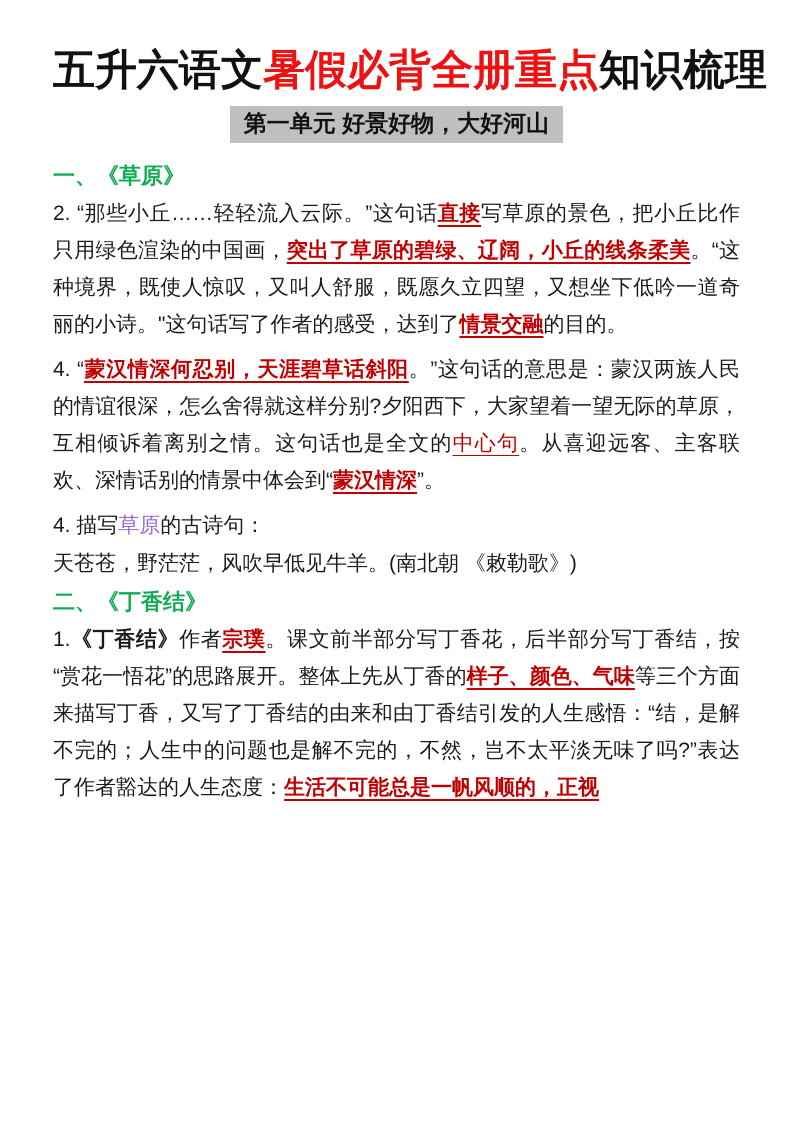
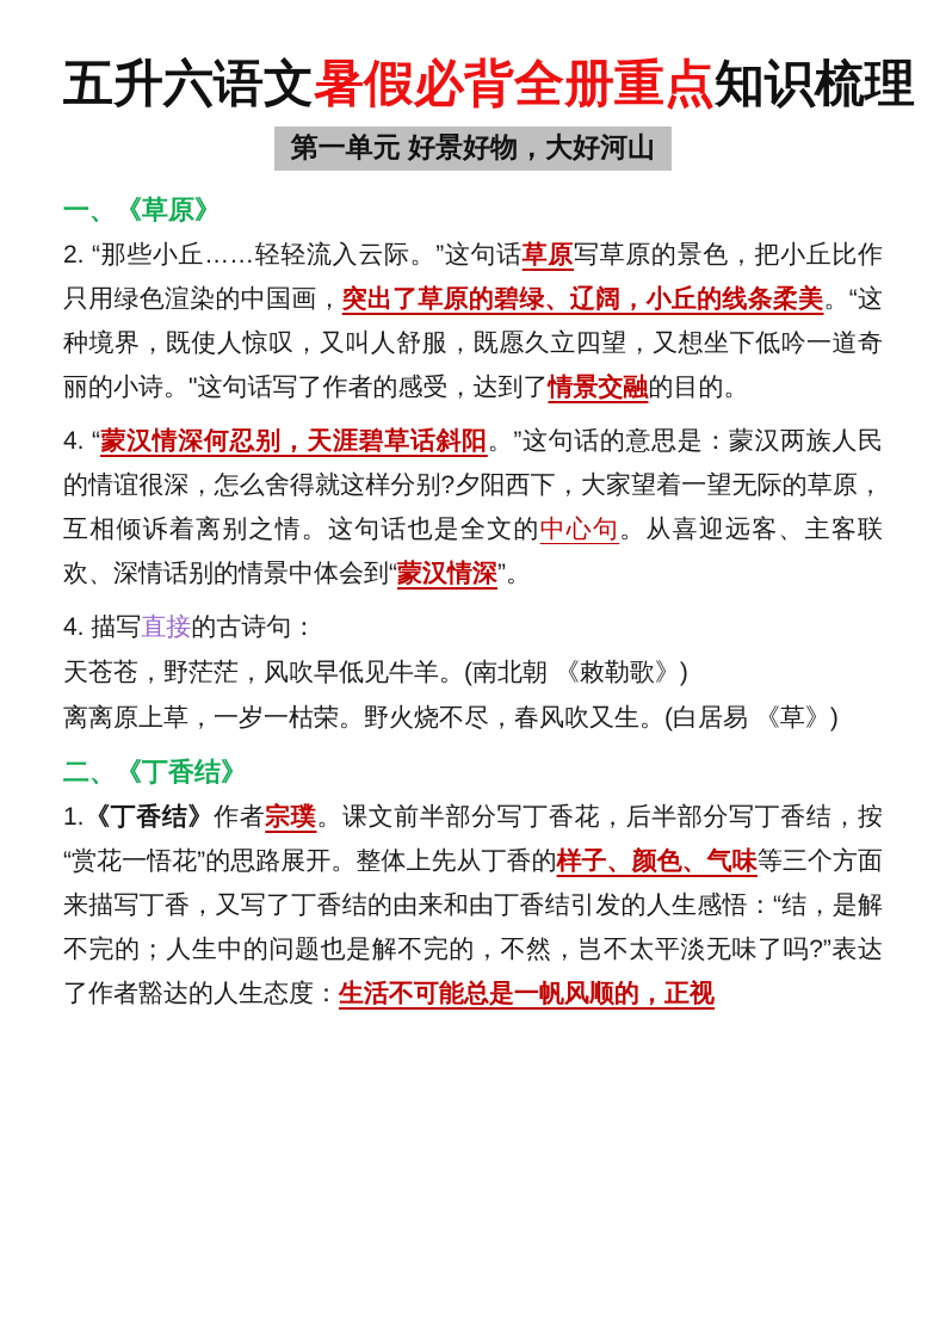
  五升六语文暑假必背全册重点知识梳理
  第一单元 好景好物，大好河山
  一、《草原》
- 2. “那些小丘……轻轻流入云际。”这句话直接写草原的景色，把小丘比作只用绿色渲染的中国画，突出了草原的碧绿、辽阔，小丘的线条柔美。“这种境界，既使人惊叹，又叫人舒服，既愿久立四望，又想坐下低吟一道奇丽的小诗。"这句话写了作者的感受，达到了情景交融的目的。
+ 2. “那些小丘……轻轻流入云际。”这句话草原写草原的景色，把小丘比作只用绿色渲染的中国画，突出了草原的碧绿、辽阔，小丘的线条柔美。“这种境界，既使人惊叹，又叫人舒服，既愿久立四望，又想坐下低吟一道奇丽的小诗。"这句话写了作者的感受，达到了情景交融的目的。
  4. “蒙汉情深何忍别，天涯碧草话斜阳。”这句话的意思是：蒙汉两族人民的情谊很深，怎么舍得就这样分别?夕阳西下，大家望着一望无际的草原，互相倾诉着离别之情。这句话也是全文的中心句。从喜迎远客、主客联欢、深情话别的情景中体会到“蒙汉情深”。
- 4. 描写草原的古诗句：
+ 4. 描写直接的古诗句：
  天苍苍，野茫茫，风吹早低见牛羊。(南北朝 《敕勒歌》)
+ 离离原上草，一岁一枯荣。野火烧不尽，春风吹又生。(白居易 《草》)
  二、《丁香结》
  1.《丁香结》作者宗璞。课文前半部分写丁香花，后半部分写丁香结，按“赏花一悟花”的思路展开。整体上先从丁香的样子、颜色、气味等三个方面来描写丁香，又写了丁香结的由来和由丁香结引发的人生感悟：“结，是解不完的；人生中的问题也是解不完的，不然，岂不太平淡无味了吗?”表达了作者豁达的人生态度：生活不可能总是一帆风顺的，正视
